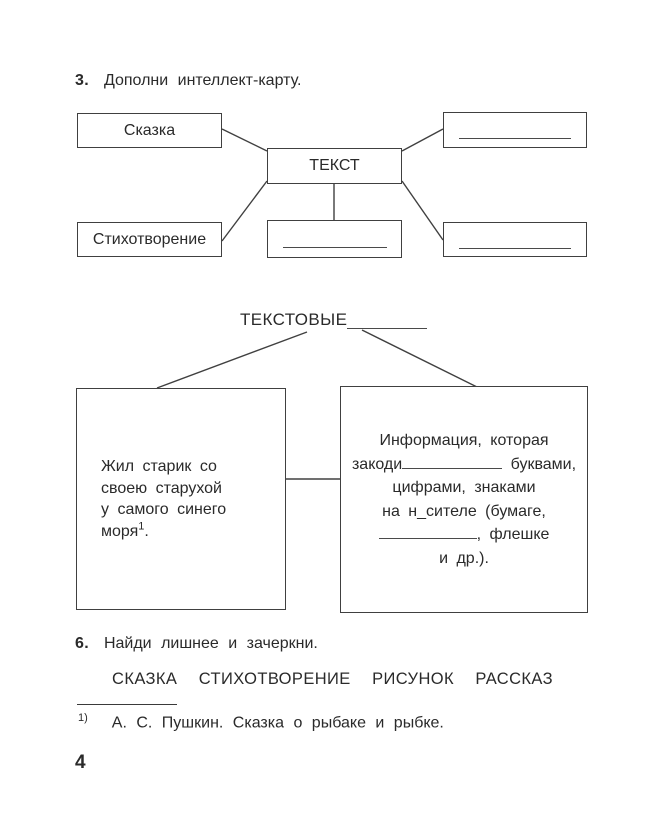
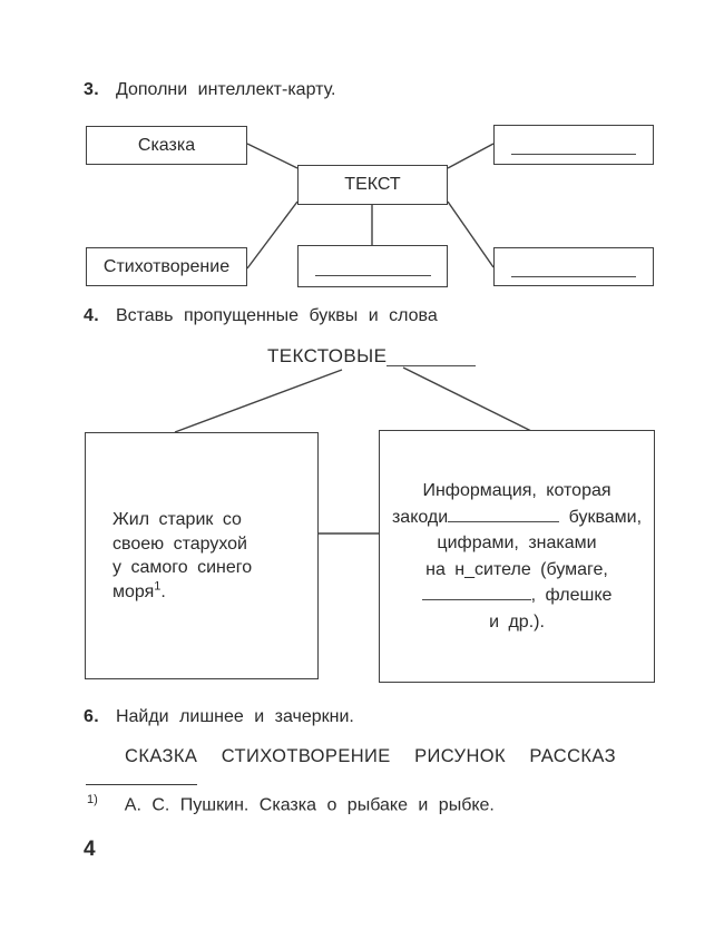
  3.
  Дополни интеллект-карту.
  Сказка
  ТЕКСТ
  Стихотворение
+ 4.
+ Вставь пропущенные буквы и слова
  ТЕКСТОВЫЕ
  Жил старик со
  своею старухой
  у самого синего
  моря1.
  Информация, которая
  закоди буквами,
  цифрами, знаками
  на н_сителе (бумаге,
  , флешке
  и др.).
  6.
  Найди лишнее и зачеркни.
  СКАЗКА
  СТИХОТВОРЕНИЕ
  РИСУНОК
  РАССКАЗ
  1) А. С. Пушкин. Сказка о рыбаке и рыбке.
  4
